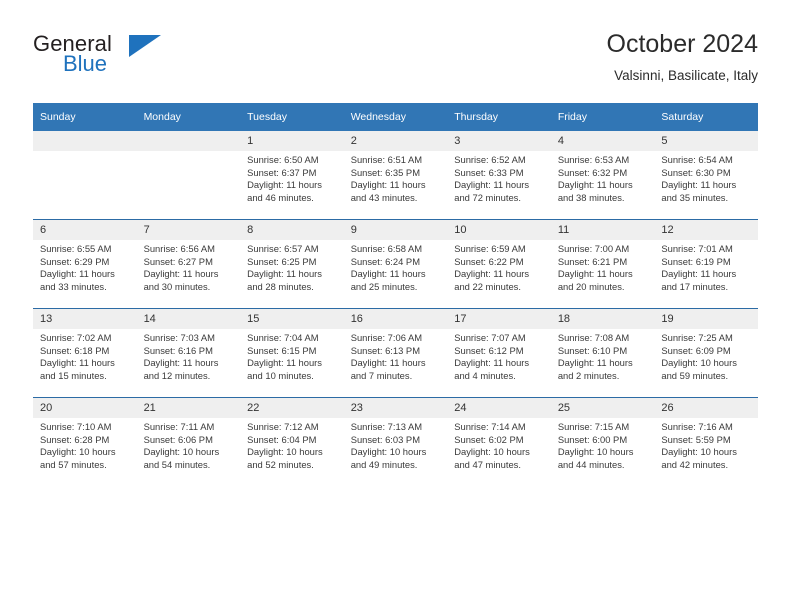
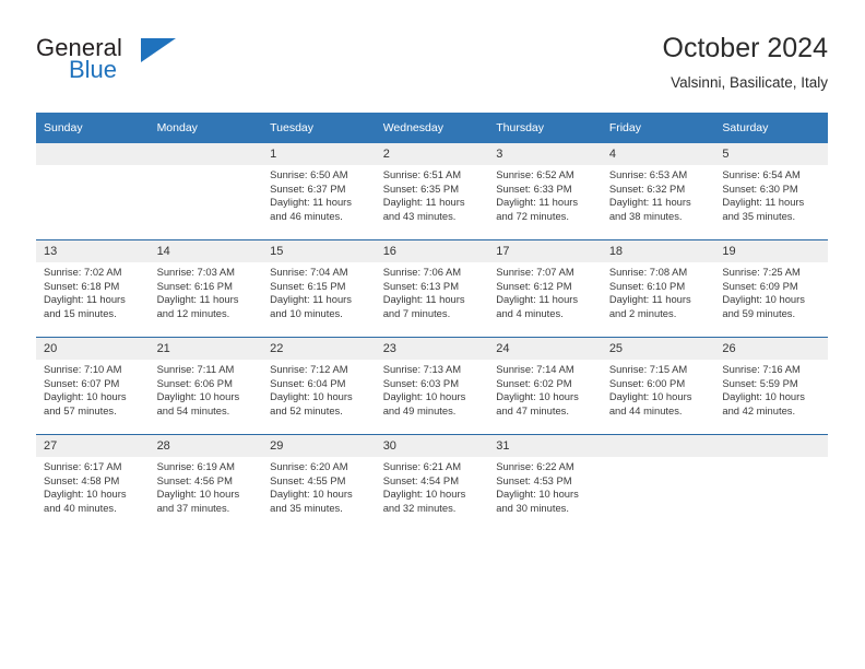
  General
  Blue
  October 2024
  Valsinni, Basilicate, Italy
  Sunday	Monday	Tuesday	Wednesday	Thursday	Friday	Saturday
  		1Sunrise: 6:50 AMSunset: 6:37 PMDaylight: 11 hoursand 46 minutes.	2Sunrise: 6:51 AMSunset: 6:35 PMDaylight: 11 hoursand 43 minutes.	3Sunrise: 6:52 AMSunset: 6:33 PMDaylight: 11 hoursand 72 minutes.	4Sunrise: 6:53 AMSunset: 6:32 PMDaylight: 11 hoursand 38 minutes.	5Sunrise: 6:54 AMSunset: 6:30 PMDaylight: 11 hoursand 35 minutes.
- 6Sunrise: 6:55 AMSunset: 6:29 PMDaylight: 11 hoursand 33 minutes.	7Sunrise: 6:56 AMSunset: 6:27 PMDaylight: 11 hoursand 30 minutes.	8Sunrise: 6:57 AMSunset: 6:25 PMDaylight: 11 hoursand 28 minutes.	9Sunrise: 6:58 AMSunset: 6:24 PMDaylight: 11 hoursand 25 minutes.	10Sunrise: 6:59 AMSunset: 6:22 PMDaylight: 11 hoursand 22 minutes.	11Sunrise: 7:00 AMSunset: 6:21 PMDaylight: 11 hoursand 20 minutes.	12Sunrise: 7:01 AMSunset: 6:19 PMDaylight: 11 hoursand 17 minutes.
  13Sunrise: 7:02 AMSunset: 6:18 PMDaylight: 11 hoursand 15 minutes.	14Sunrise: 7:03 AMSunset: 6:16 PMDaylight: 11 hoursand 12 minutes.	15Sunrise: 7:04 AMSunset: 6:15 PMDaylight: 11 hoursand 10 minutes.	16Sunrise: 7:06 AMSunset: 6:13 PMDaylight: 11 hoursand 7 minutes.	17Sunrise: 7:07 AMSunset: 6:12 PMDaylight: 11 hoursand 4 minutes.	18Sunrise: 7:08 AMSunset: 6:10 PMDaylight: 11 hoursand 2 minutes.	19Sunrise: 7:25 AMSunset: 6:09 PMDaylight: 10 hoursand 59 minutes.
- 20Sunrise: 7:10 AMSunset: 6:28 PMDaylight: 10 hoursand 57 minutes.	21Sunrise: 7:11 AMSunset: 6:06 PMDaylight: 10 hoursand 54 minutes.	22Sunrise: 7:12 AMSunset: 6:04 PMDaylight: 10 hoursand 52 minutes.	23Sunrise: 7:13 AMSunset: 6:03 PMDaylight: 10 hoursand 49 minutes.	24Sunrise: 7:14 AMSunset: 6:02 PMDaylight: 10 hoursand 47 minutes.	25Sunrise: 7:15 AMSunset: 6:00 PMDaylight: 10 hoursand 44 minutes.	26Sunrise: 7:16 AMSunset: 5:59 PMDaylight: 10 hoursand 42 minutes.
+ 20Sunrise: 7:10 AMSunset: 6:07 PMDaylight: 10 hoursand 57 minutes.	21Sunrise: 7:11 AMSunset: 6:06 PMDaylight: 10 hoursand 54 minutes.	22Sunrise: 7:12 AMSunset: 6:04 PMDaylight: 10 hoursand 52 minutes.	23Sunrise: 7:13 AMSunset: 6:03 PMDaylight: 10 hoursand 49 minutes.	24Sunrise: 7:14 AMSunset: 6:02 PMDaylight: 10 hoursand 47 minutes.	25Sunrise: 7:15 AMSunset: 6:00 PMDaylight: 10 hoursand 44 minutes.	26Sunrise: 7:16 AMSunset: 5:59 PMDaylight: 10 hoursand 42 minutes.
+ 27Sunrise: 6:17 AMSunset: 4:58 PMDaylight: 10 hoursand 40 minutes.	28Sunrise: 6:19 AMSunset: 4:56 PMDaylight: 10 hoursand 37 minutes.	29Sunrise: 6:20 AMSunset: 4:55 PMDaylight: 10 hoursand 35 minutes.	30Sunrise: 6:21 AMSunset: 4:54 PMDaylight: 10 hoursand 32 minutes.	31Sunrise: 6:22 AMSunset: 4:53 PMDaylight: 10 hoursand 30 minutes.
